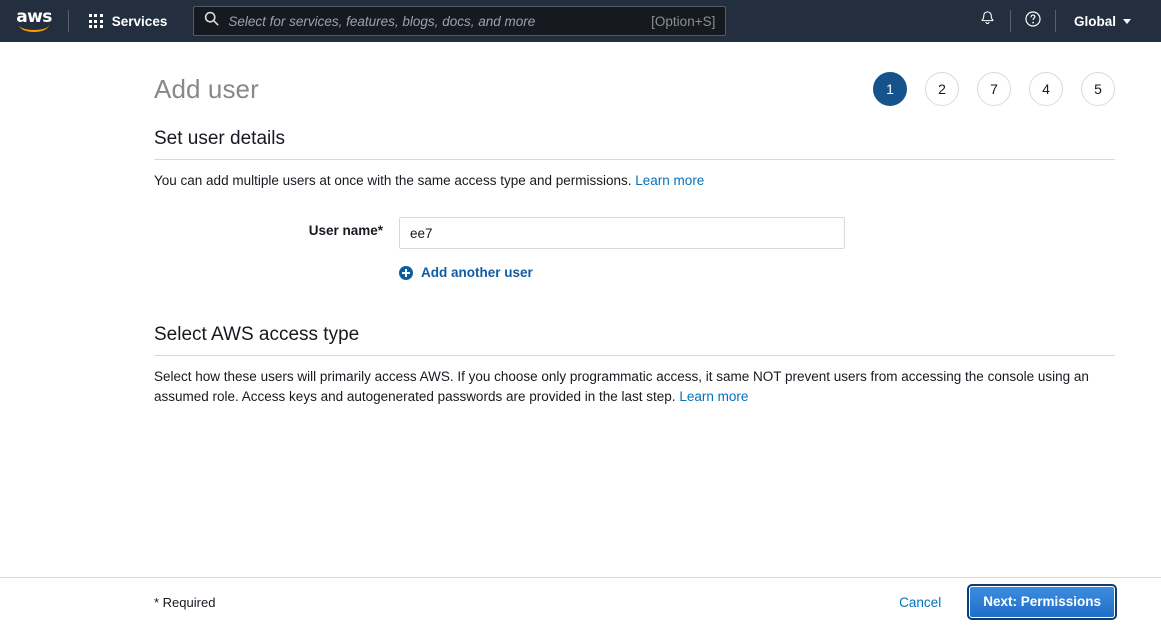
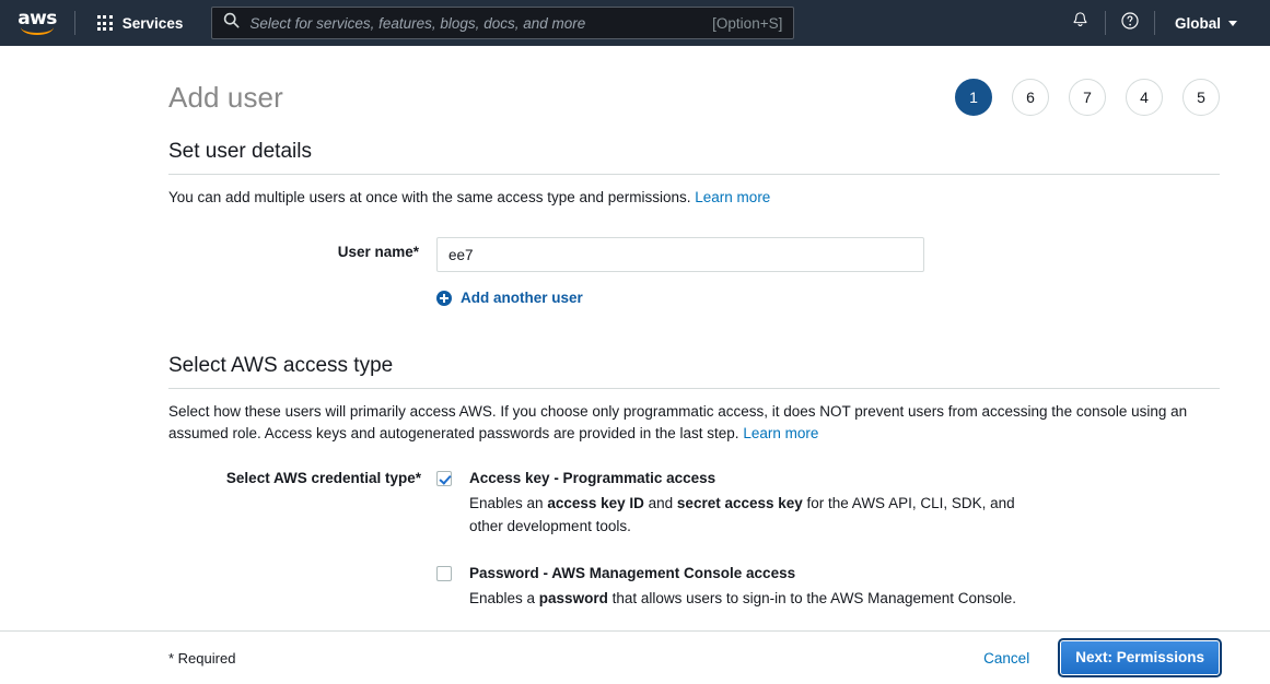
  aws
  Services
  Select for services, features, blogs, docs, and more
  [Option+S]
  Global
  Add user
  1
- 2
+ 6
  7
  4
  5
  Set user details
  You can add multiple users at once with the same access type and permissions. Learn more
  User name*
  ee7
  Add another user
  Select AWS access type
- Select how these users will primarily access AWS. If you choose only programmatic access, it same NOT prevent users from accessing the console using an assumed role. Access keys and autogenerated passwords are provided in the last step. Learn more
+ Select how these users will primarily access AWS. If you choose only programmatic access, it does NOT prevent users from accessing the console using an assumed role. Access keys and autogenerated passwords are provided in the last step. Learn more
+ Select AWS credential type*
+ Access key - Programmatic access
+ Enables an access key ID and secret access key for the AWS API, CLI, SDK, and other development tools.
+ Password - AWS Management Console access
+ Enables a password that allows users to sign-in to the AWS Management Console.
  * Required
  Cancel
  Next: Permissions
